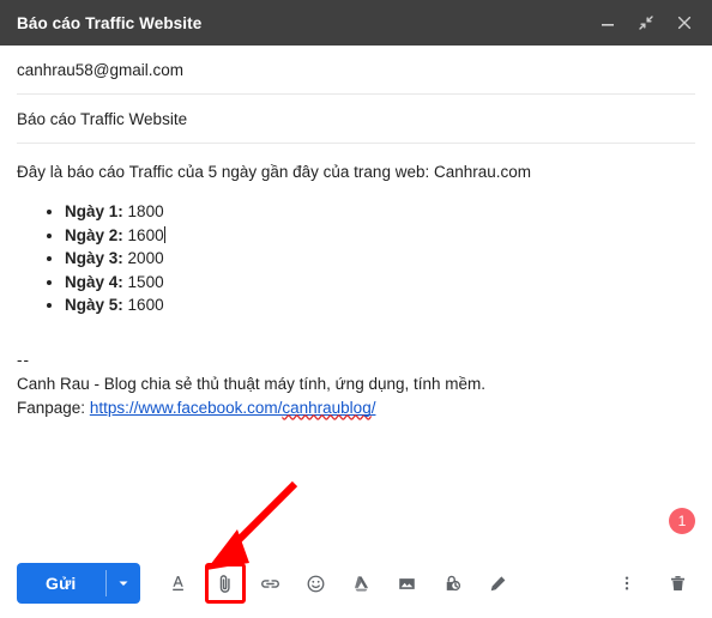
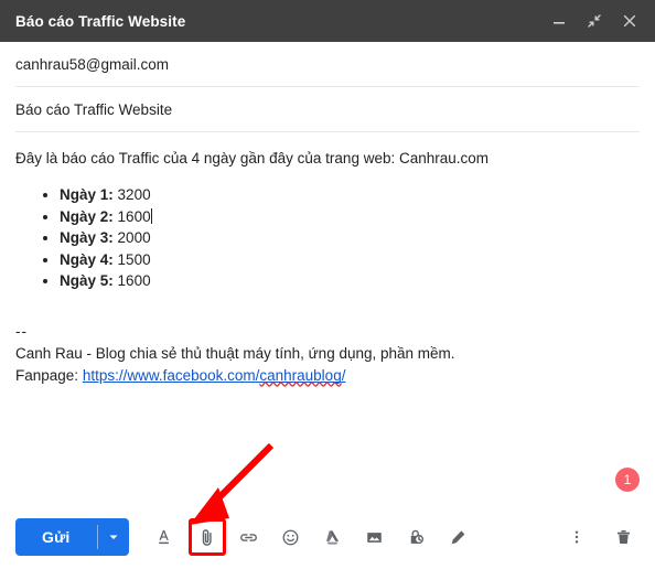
  Báo cáo Traffic Website
  canhrau58@gmail.com
  Báo cáo Traffic Website
- Đây là báo cáo Traffic của 5 ngày gần đây của trang web: Canhrau.com
+ Đây là báo cáo Traffic của 4 ngày gần đây của trang web: Canhrau.com
- Ngày 1: 1800
+ Ngày 1: 3200
  Ngày 2: 1600
  Ngày 3: 2000
  Ngày 4: 1500
  Ngày 5: 1600
  --
- Canh Rau - Blog chia sẻ thủ thuật máy tính, ứng dụng, tính mềm.
+ Canh Rau - Blog chia sẻ thủ thuật máy tính, ứng dụng, phần mềm.
  Fanpage: https://www.facebook.com/canhraublog/
  1
  Gửi
